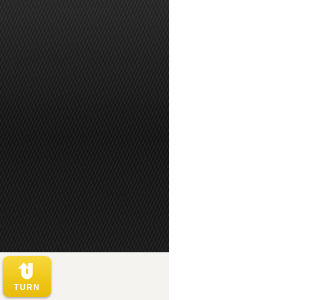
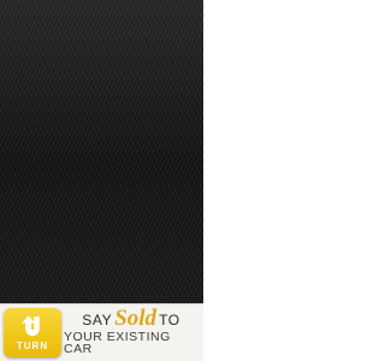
  TURN
+ SAY
+ Sold
+ TO
+ YOUR EXISTING CAR
